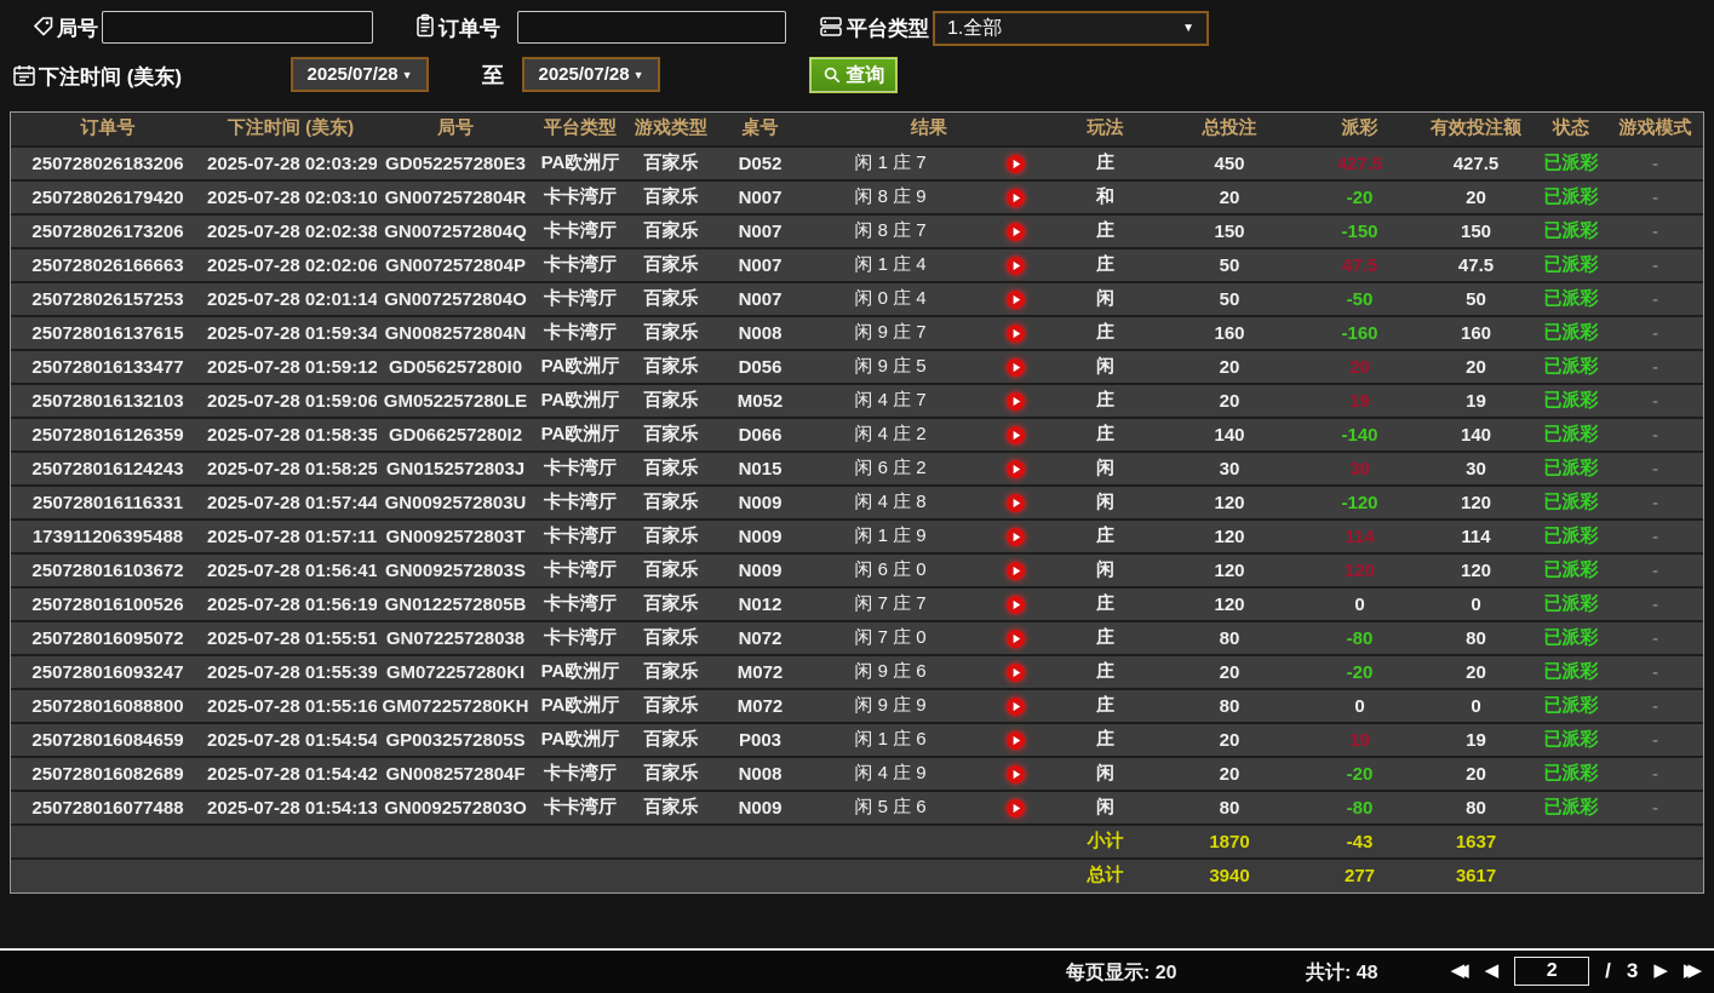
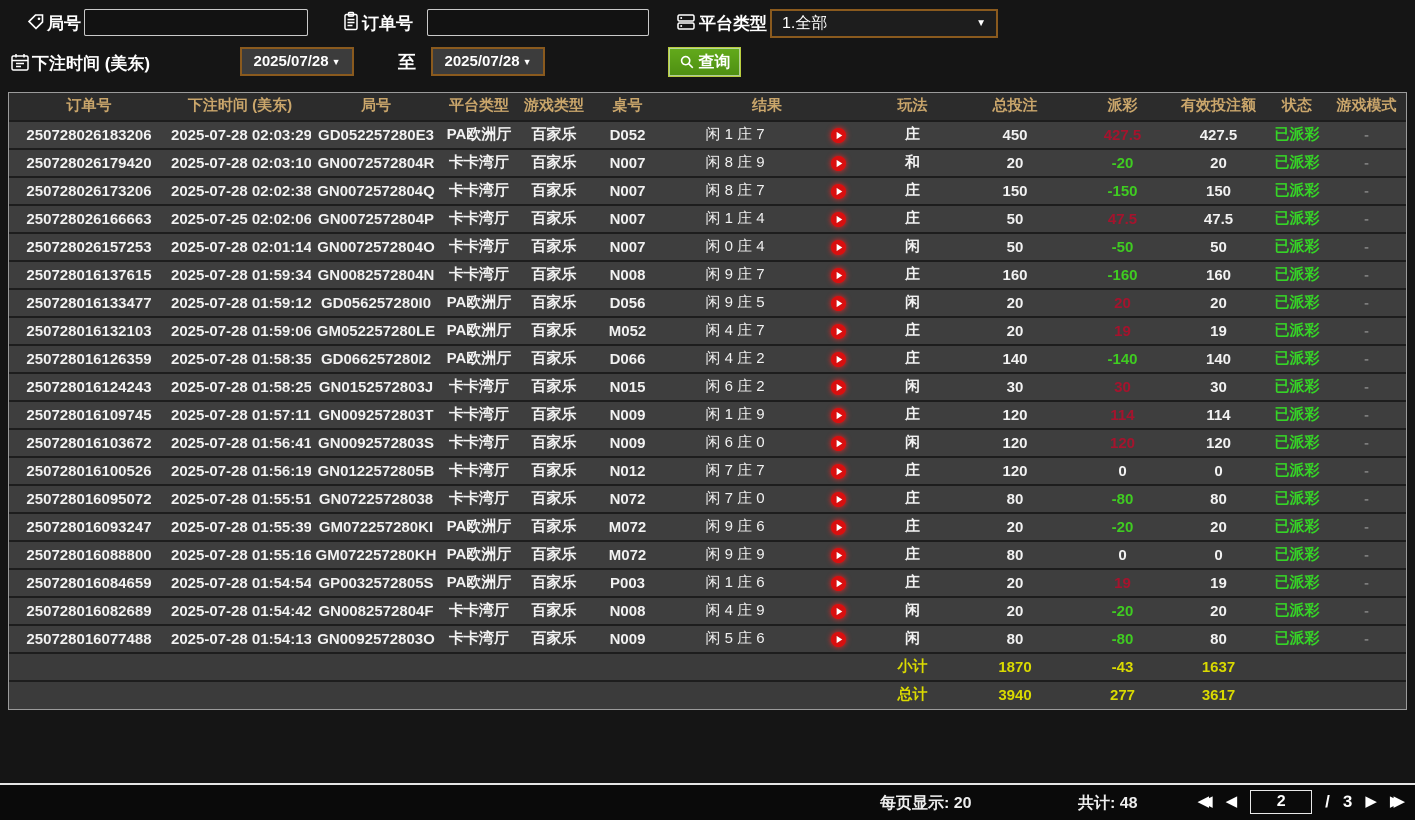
  局号
  订单号
  平台类型
  1.全部
  ▼
  下注时间 (美东)
  2025/07/28
  ▼
  至
  2025/07/28
  ▼
  查询
  订单号	下注时间 (美东)	局号	平台类型	游戏类型	桌号	结果	玩法	总投注	派彩	有效投注额	状态	游戏模式
  250728026183206	2025-07-28 02:03:29	GD052257280E3	PA欧洲厅	百家乐	D052	闲 1 庄 7	庄	450	427.5	427.5	已派彩	-
  250728026179420	2025-07-28 02:03:10	GN0072572804R	卡卡湾厅	百家乐	N007	闲 8 庄 9	和	20	-20	20	已派彩	-
  250728026173206	2025-07-28 02:02:38	GN0072572804Q	卡卡湾厅	百家乐	N007	闲 8 庄 7	庄	150	-150	150	已派彩	-
- 250728026166663	2025-07-28 02:02:06	GN0072572804P	卡卡湾厅	百家乐	N007	闲 1 庄 4	庄	50	47.5	47.5	已派彩	-
+ 250728026166663	2025-07-25 02:02:06	GN0072572804P	卡卡湾厅	百家乐	N007	闲 1 庄 4	庄	50	47.5	47.5	已派彩	-
  250728026157253	2025-07-28 02:01:14	GN0072572804O	卡卡湾厅	百家乐	N007	闲 0 庄 4	闲	50	-50	50	已派彩	-
  250728016137615	2025-07-28 01:59:34	GN0082572804N	卡卡湾厅	百家乐	N008	闲 9 庄 7	庄	160	-160	160	已派彩	-
  250728016133477	2025-07-28 01:59:12	GD056257280I0	PA欧洲厅	百家乐	D056	闲 9 庄 5	闲	20	20	20	已派彩	-
  250728016132103	2025-07-28 01:59:06	GM052257280LE	PA欧洲厅	百家乐	M052	闲 4 庄 7	庄	20	19	19	已派彩	-
  250728016126359	2025-07-28 01:58:35	GD066257280I2	PA欧洲厅	百家乐	D066	闲 4 庄 2	庄	140	-140	140	已派彩	-
  250728016124243	2025-07-28 01:58:25	GN0152572803J	卡卡湾厅	百家乐	N015	闲 6 庄 2	闲	30	30	30	已派彩	-
- 250728016116331	2025-07-28 01:57:44	GN0092572803U	卡卡湾厅	百家乐	N009	闲 4 庄 8	闲	120	-120	120	已派彩	-
- 173911206395488	2025-07-28 01:57:11	GN0092572803T	卡卡湾厅	百家乐	N009	闲 1 庄 9	庄	120	114	114	已派彩	-
+ 250728016109745	2025-07-28 01:57:11	GN0092572803T	卡卡湾厅	百家乐	N009	闲 1 庄 9	庄	120	114	114	已派彩	-
  250728016103672	2025-07-28 01:56:41	GN0092572803S	卡卡湾厅	百家乐	N009	闲 6 庄 0	闲	120	120	120	已派彩	-
  250728016100526	2025-07-28 01:56:19	GN0122572805B	卡卡湾厅	百家乐	N012	闲 7 庄 7	庄	120	0	0	已派彩	-
  250728016095072	2025-07-28 01:55:51	GN07225728038	卡卡湾厅	百家乐	N072	闲 7 庄 0	庄	80	-80	80	已派彩	-
  250728016093247	2025-07-28 01:55:39	GM072257280KI	PA欧洲厅	百家乐	M072	闲 9 庄 6	庄	20	-20	20	已派彩	-
  250728016088800	2025-07-28 01:55:16	GM072257280KH	PA欧洲厅	百家乐	M072	闲 9 庄 9	庄	80	0	0	已派彩	-
  250728016084659	2025-07-28 01:54:54	GP0032572805S	PA欧洲厅	百家乐	P003	闲 1 庄 6	庄	20	19	19	已派彩	-
  250728016082689	2025-07-28 01:54:42	GN0082572804F	卡卡湾厅	百家乐	N008	闲 4 庄 9	闲	20	-20	20	已派彩	-
  250728016077488	2025-07-28 01:54:13	GN0092572803O	卡卡湾厅	百家乐	N009	闲 5 庄 6	闲	80	-80	80	已派彩	-
  	小计	1870	-43	1637
  	总计	3940	277	3617
  每页显示: 20
  共计: 48
  ◀◀
  ◀
  2
  /
  3
  ▶
  ▶▶
